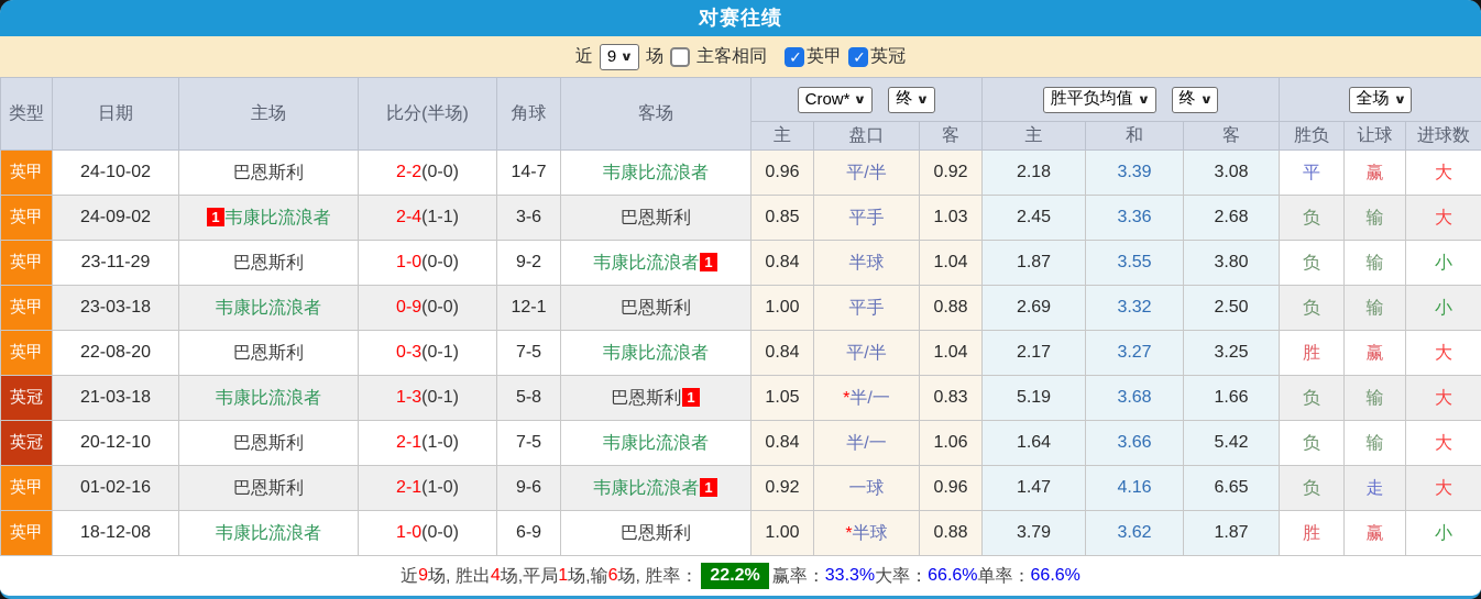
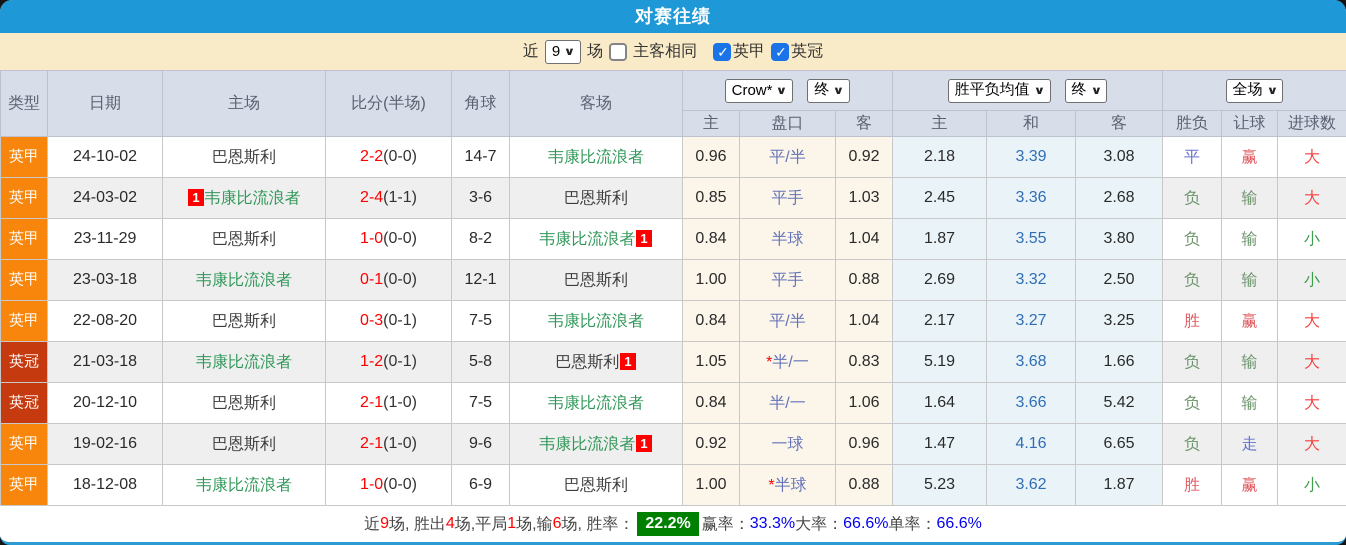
  对赛往绩
  近
  9
  ∨
  场
  主客相同
  英甲
  英冠
  类型	日期	主场	比分(半场)	角球	客场	Crow* ∨ 终 ∨	胜平负均值 ∨ 终 ∨	全场 ∨
  主	盘口	客	主	和	客	胜负	让球	进球数
  英甲	24-10-02	巴恩斯利	2-2(0-0)	14-7	韦康比流浪者	0.96	平/半	0.92	2.18	3.39	3.08	平	赢	大
- 英甲	24-09-02	1 韦康比流浪者	2-4(1-1)	3-6	巴恩斯利	0.85	平手	1.03	2.45	3.36	2.68	负	输	大
+ 英甲	24-03-02	1 韦康比流浪者	2-4(1-1)	3-6	巴恩斯利	0.85	平手	1.03	2.45	3.36	2.68	负	输	大
- 英甲	23-11-29	巴恩斯利	1-0(0-0)	9-2	韦康比流浪者 1	0.84	半球	1.04	1.87	3.55	3.80	负	输	小
+ 英甲	23-11-29	巴恩斯利	1-0(0-0)	8-2	韦康比流浪者 1	0.84	半球	1.04	1.87	3.55	3.80	负	输	小
- 英甲	23-03-18	韦康比流浪者	0-9(0-0)	12-1	巴恩斯利	1.00	平手	0.88	2.69	3.32	2.50	负	输	小
+ 英甲	23-03-18	韦康比流浪者	0-1(0-0)	12-1	巴恩斯利	1.00	平手	0.88	2.69	3.32	2.50	负	输	小
  英甲	22-08-20	巴恩斯利	0-3(0-1)	7-5	韦康比流浪者	0.84	平/半	1.04	2.17	3.27	3.25	胜	赢	大
- 英冠	21-03-18	韦康比流浪者	1-3(0-1)	5-8	巴恩斯利 1	1.05	*半/一	0.83	5.19	3.68	1.66	负	输	大
+ 英冠	21-03-18	韦康比流浪者	1-2(0-1)	5-8	巴恩斯利 1	1.05	*半/一	0.83	5.19	3.68	1.66	负	输	大
  英冠	20-12-10	巴恩斯利	2-1(1-0)	7-5	韦康比流浪者	0.84	半/一	1.06	1.64	3.66	5.42	负	输	大
- 英甲	01-02-16	巴恩斯利	2-1(1-0)	9-6	韦康比流浪者 1	0.92	一球	0.96	1.47	4.16	6.65	负	走	大
+ 英甲	19-02-16	巴恩斯利	2-1(1-0)	9-6	韦康比流浪者 1	0.92	一球	0.96	1.47	4.16	6.65	负	走	大
- 英甲	18-12-08	韦康比流浪者	1-0(0-0)	6-9	巴恩斯利	1.00	*半球	0.88	3.79	3.62	1.87	胜	赢	小
+ 英甲	18-12-08	韦康比流浪者	1-0(0-0)	6-9	巴恩斯利	1.00	*半球	0.88	5.23	3.62	1.87	胜	赢	小
  近
  9
  场, 胜出
  4
  场,平局
  1
  场,输
  6
  场, 胜率：
  22.2%
  赢率：
  33.3%
  大率：
  66.6%
  单率：
  66.6%
